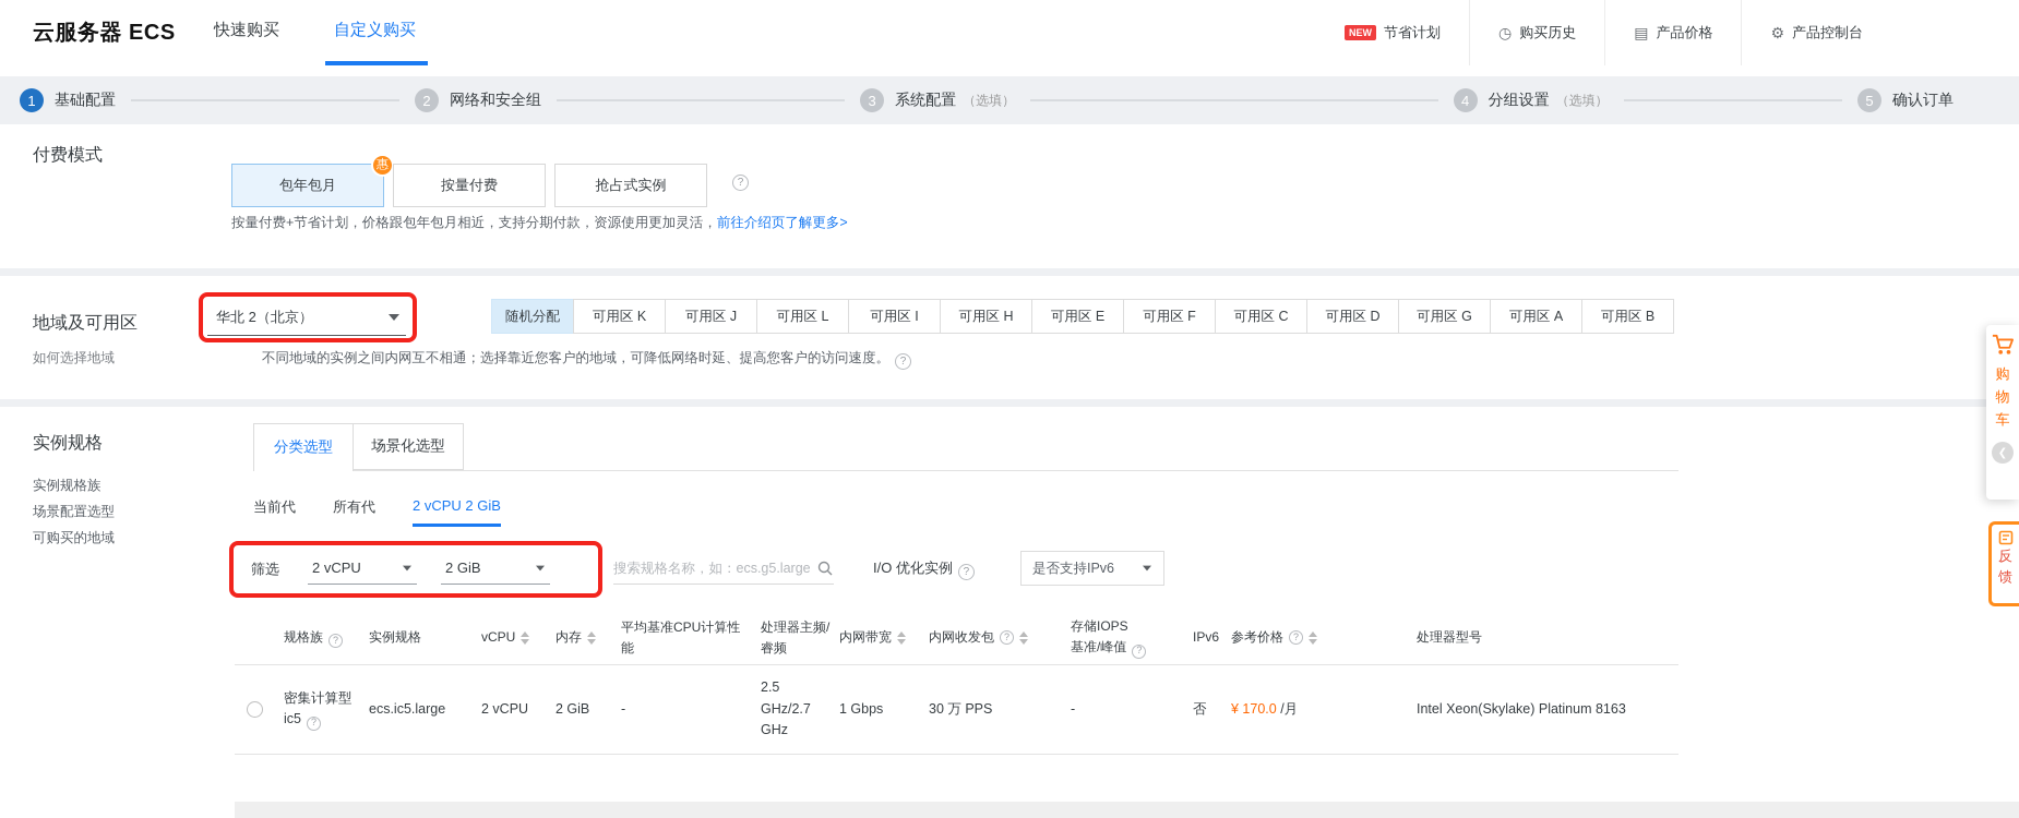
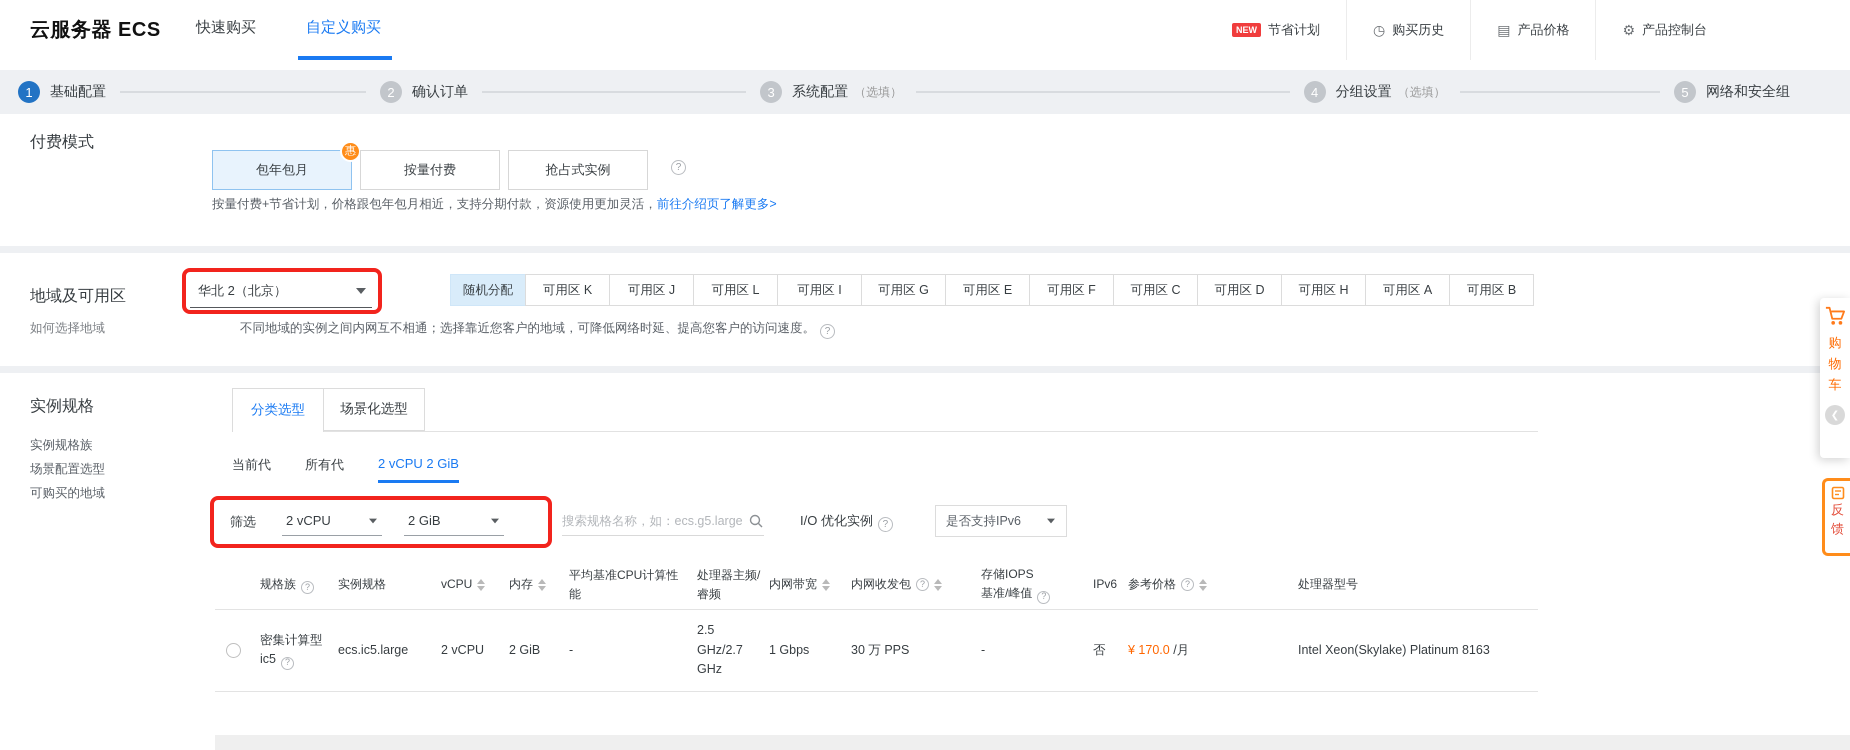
  云服务器 ECS
  快速购买
  自定义购买
  NEW
  节省计划
  ◷
  购买历史
  ▤
  产品价格
  ⚙
  产品控制台
  1
  基础配置
  2
- 网络和安全组
+ 确认订单
  3
  系统配置
  （选填）
  4
  分组设置
  （选填）
  5
- 确认订单
+ 网络和安全组
  付费模式
  包年包月
  惠
  按量付费
  抢占式实例
  ?
  按量付费+节省计划，价格跟包年包月相近，支持分期付款，资源使用更加灵活，前往介绍页了解更多>
  地域及可用区
  华北 2（北京）
  随机分配
  可用区 K
  可用区 J
  可用区 L
  可用区 I
- 可用区 H
+ 可用区 G
  可用区 E
  可用区 F
  可用区 C
  可用区 D
- 可用区 G
+ 可用区 H
  可用区 A
  可用区 B
  如何选择地域
  不同地域的实例之间内网互不相通；选择靠近您客户的地域，可降低网络时延、提高您客户的访问速度。 ?
  实例规格
  实例规格族
  场景配置选型
  可购买的地域
  分类选型
  场景化选型
  当前代
  所有代
  2 vCPU 2 GiB
  筛选
  2 vCPU
  2 GiB
  搜索规格名称，如：ecs.g5.large
  I/O 优化实例 ?
  是否支持IPv6
  规格族 ?
  实例规格
  vCPU
  内存
  平均基准CPU计算性能
  处理器主频/睿频
  内网带宽
  内网收发包
  ?
  存储IOPS
  基准/峰值 ?
  IPv6
  参考价格
  ?
  处理器型号
  密集计算型 ic5 ?
  ecs.ic5.large
  2 vCPU
  2 GiB
  -
  2.5 GHz/2.7 GHz
  1 Gbps
  30 万 PPS
  -
  否
  ¥ 170.0 /月
  Intel Xeon(Skylake) Platinum 8163
  购
  物
  车
  ❮
  反
  馈
